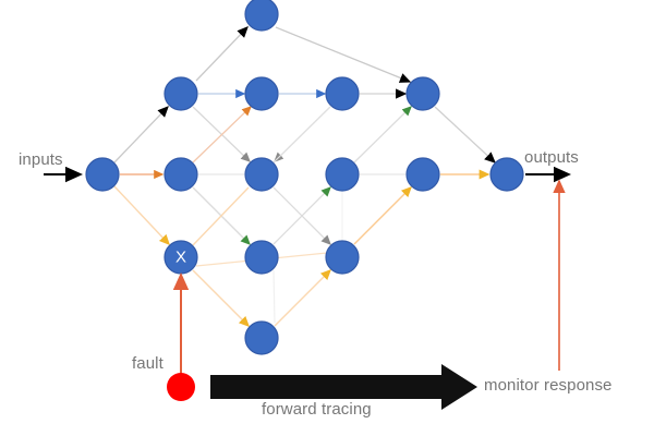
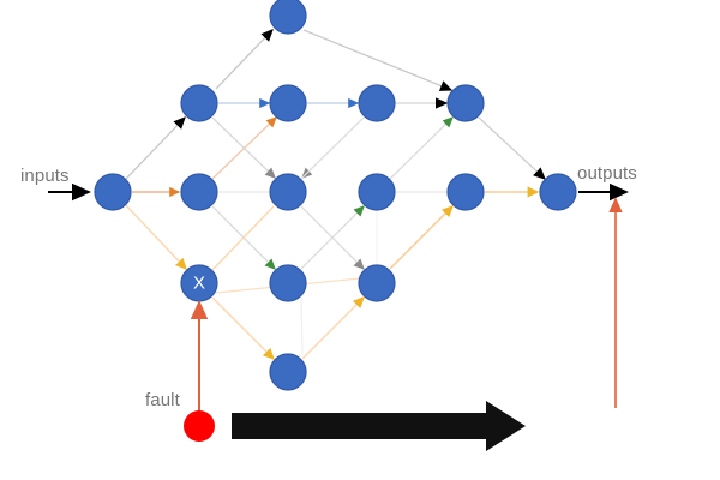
  X
  inputs
  outputs
  fault
- forward tracing
- monitor response
